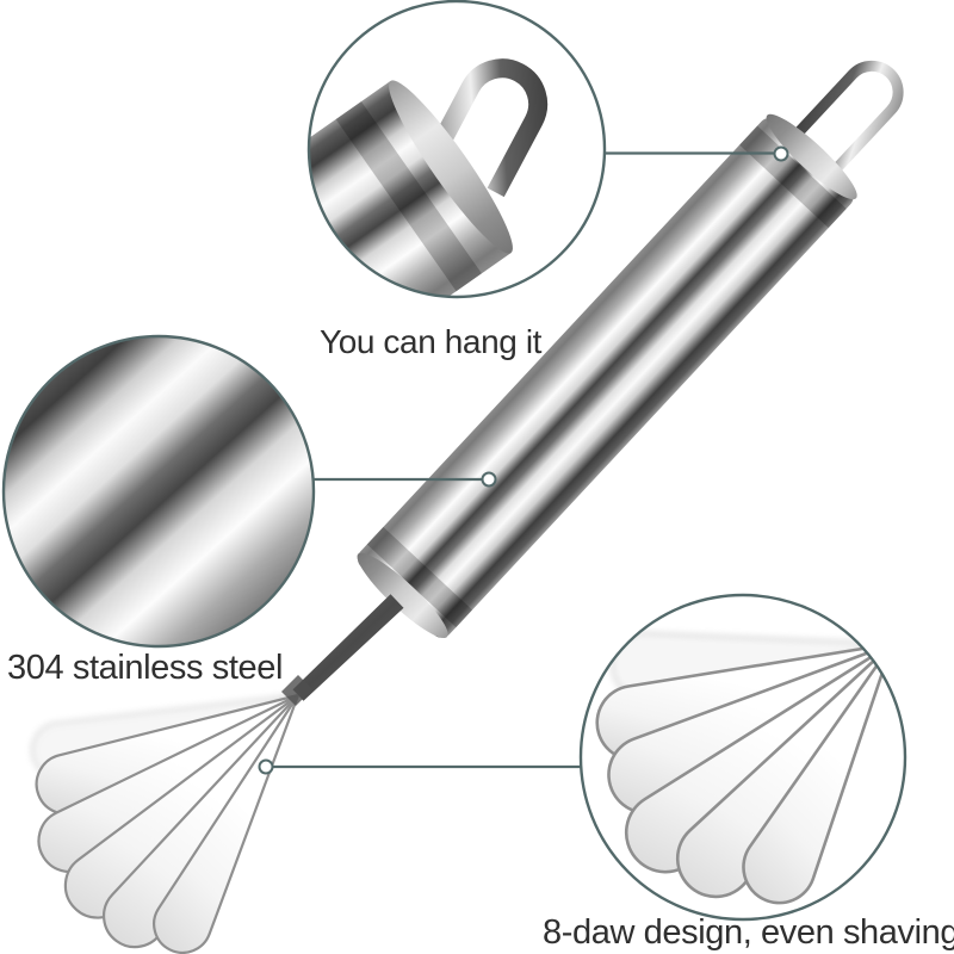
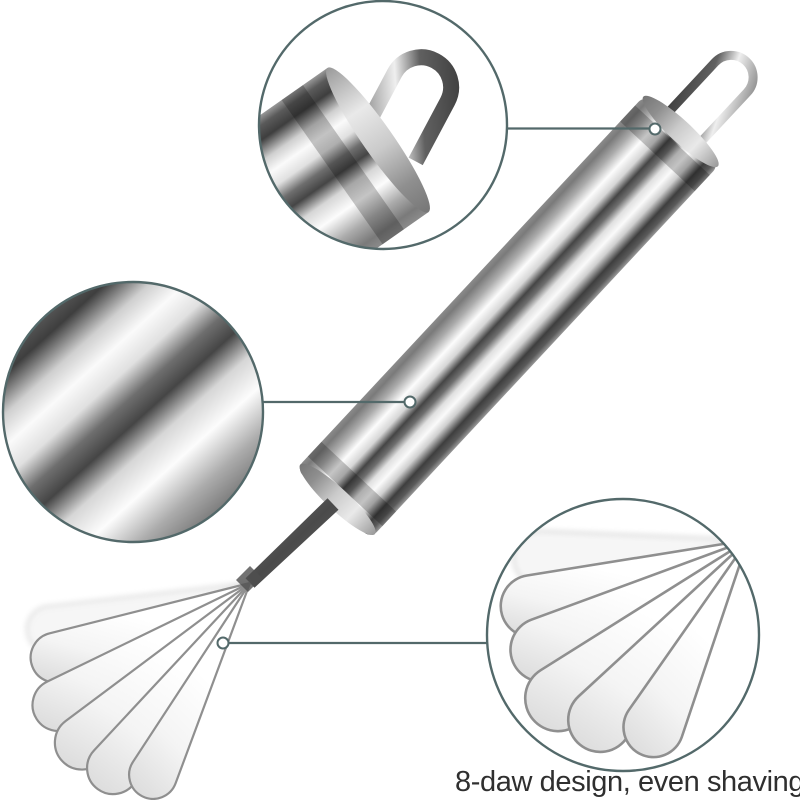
- You can hang it
- 304 stainless steel
  8-daw design, even shaving
